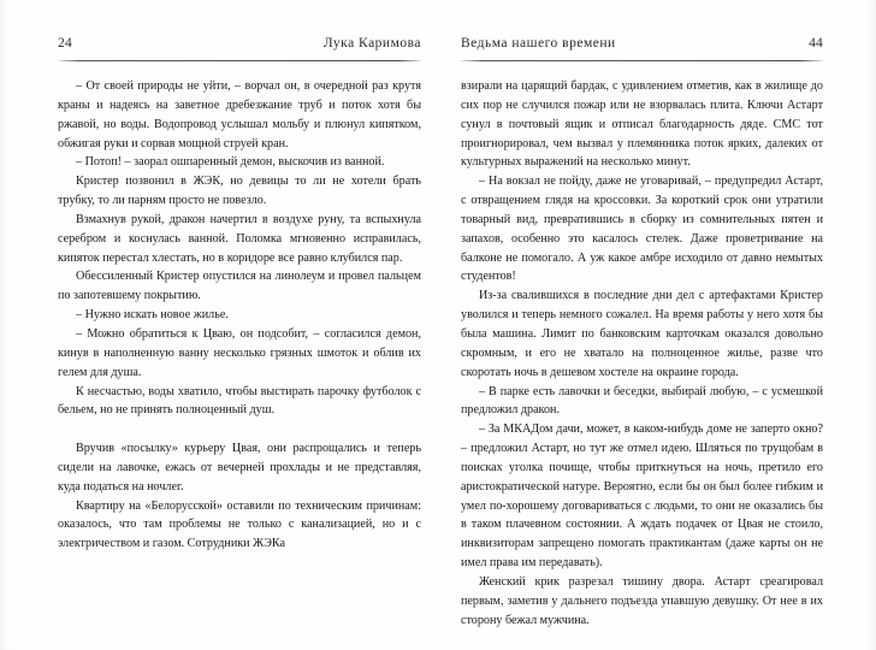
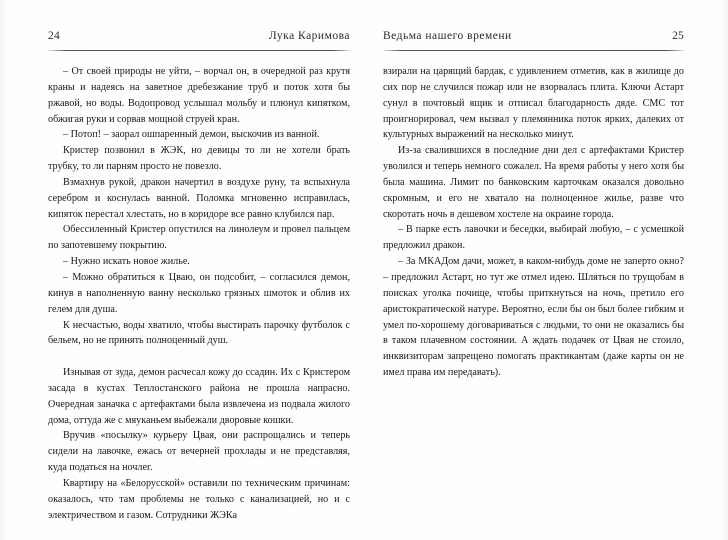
  24
  Лука Каримова
  – От своей природы не уйти, – ворчал он, в очередной раз крутя краны и надеясь на заветное дребезжание труб и поток хотя бы ржавой, но воды. Водопровод услышал мольбу и плюнул кипятком, обжигая руки и сорвав мощной струей кран.
  – Потоп! – заорал ошпаренный демон, выскочив из ванной.
  Кристер позвонил в ЖЭК, но девицы то ли не хотели брать трубку, то ли парням просто не повезло.
  Взмахнув рукой, дракон начертил в воздухе руну, та вспыхнула серебром и коснулась ванной. Поломка мгновенно исправилась, кипяток перестал хлестать, но в коридоре все равно клубился пар.
  Обессиленный Кристер опустился на линолеум и провел пальцем по запотевшему покрытию.
  – Нужно искать новое жилье.
  – Можно обратиться к Цваю, он подсобит, – согласился демон, кинув в наполненную ванну несколько грязных шмоток и облив их гелем для душа.
  К несчастью, воды хватило, чтобы выстирать парочку футболок с бельем, но не принять полноценный душ.
+ Изнывая от зуда, демон расчесал кожу до ссадин. Их с Кристером засада в кустах Теплостанского района не прошла напрасно. Очередная заначка с артефактами была извлечена из подвала жилого дома, оттуда же с мяуканьем выбежали дворовые кошки.
  Вручив «посылку» курьеру Цвая, они распрощались и теперь сидели на лавочке, ежась от вечерней прохлады и не представляя, куда податься на ночлег.
  Квартиру на «Белорусской» оставили по техническим причинам: оказалось, что там проблемы не только с канализацией, но и с электричеством и газом. Сотрудники ЖЭКа
  Ведьма нашего времени
- 44
+ 25
  взирали на царящий бардак, с удивлением отметив, как в жилище до сих пор не случился пожар или не взорвалась плита. Ключи Астарт сунул в почтовый ящик и отписал благодарность дяде. СМС тот проигнорировал, чем вызвал у племянника поток ярких, далеких от культурных выражений на несколько минут.
- – На вокзал не пойду, даже не уговаривай, – предупредил Астарт, с отвращением глядя на кроссовки. За короткий срок они утратили товарный вид, превратившись в сборку из сомнительных пятен и запахов, особенно это касалось стелек. Даже проветривание на балконе не помогало. А уж какое амбре исходило от давно немытых студентов!
  Из-за свалившихся в последние дни дел с артефактами Кристер уволился и теперь немного сожалел. На время работы у него хотя бы была машина. Лимит по банковским карточкам оказался довольно скромным, и его не хватало на полноценное жилье, разве что скоротать ночь в дешевом хостеле на окраине города.
  – В парке есть лавочки и беседки, выбирай любую, – с усмешкой предложил дракон.
  – За МКАДом дачи, может, в каком-нибудь доме не заперто окно? – предложил Астарт, но тут же отмел идею. Шляться по трущобам в поисках уголка почище, чтобы приткнуться на ночь, претило его аристократической натуре. Вероятно, если бы он был более гибким и умел по-хорошему договариваться с людьми, то они не оказались бы в таком плачевном состоянии. А ждать подачек от Цвая не стоило, инквизиторам запрещено помогать практикантам (даже карты он не имел права им передавать).
- Женский крик разрезал тишину двора. Астарт среагировал первым, заметив у дальнего подъезда упавшую девушку. От нее в их сторону бежал мужчина.
